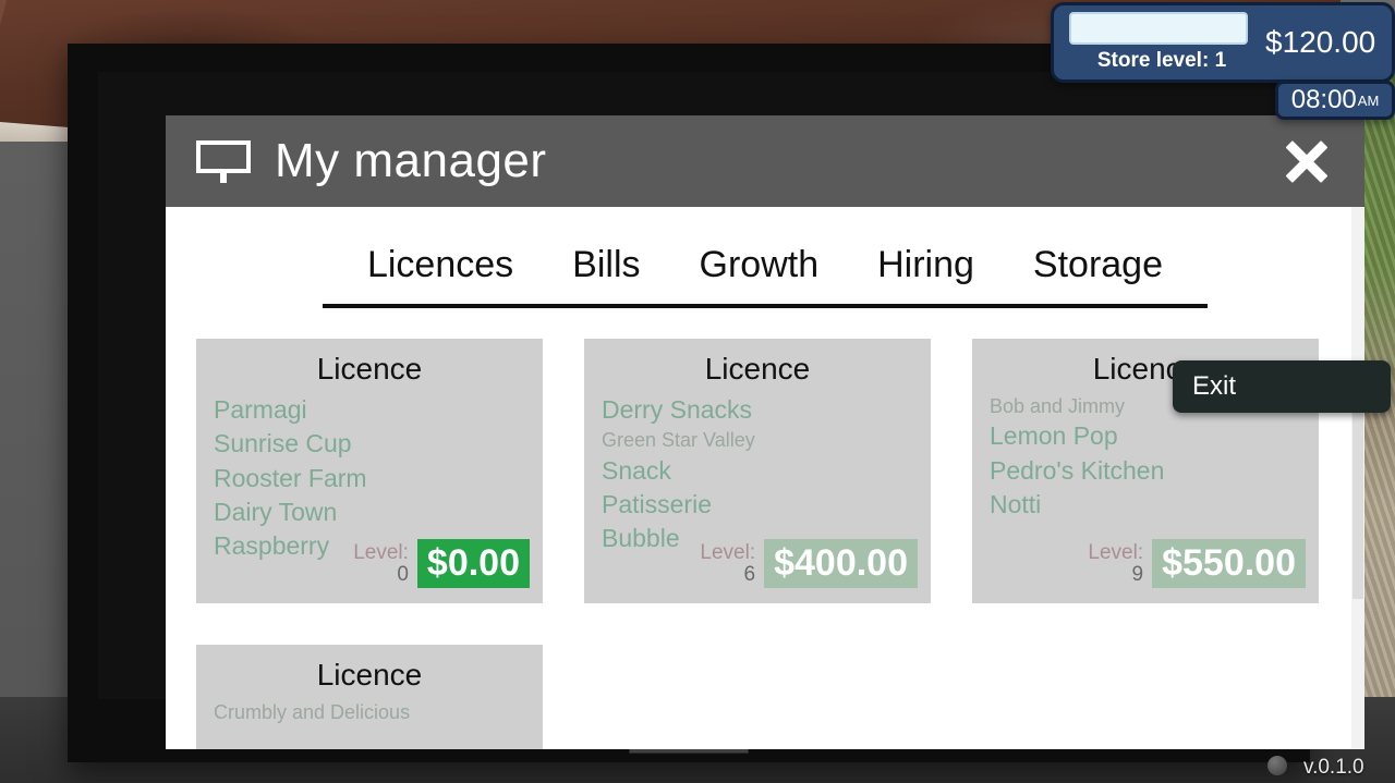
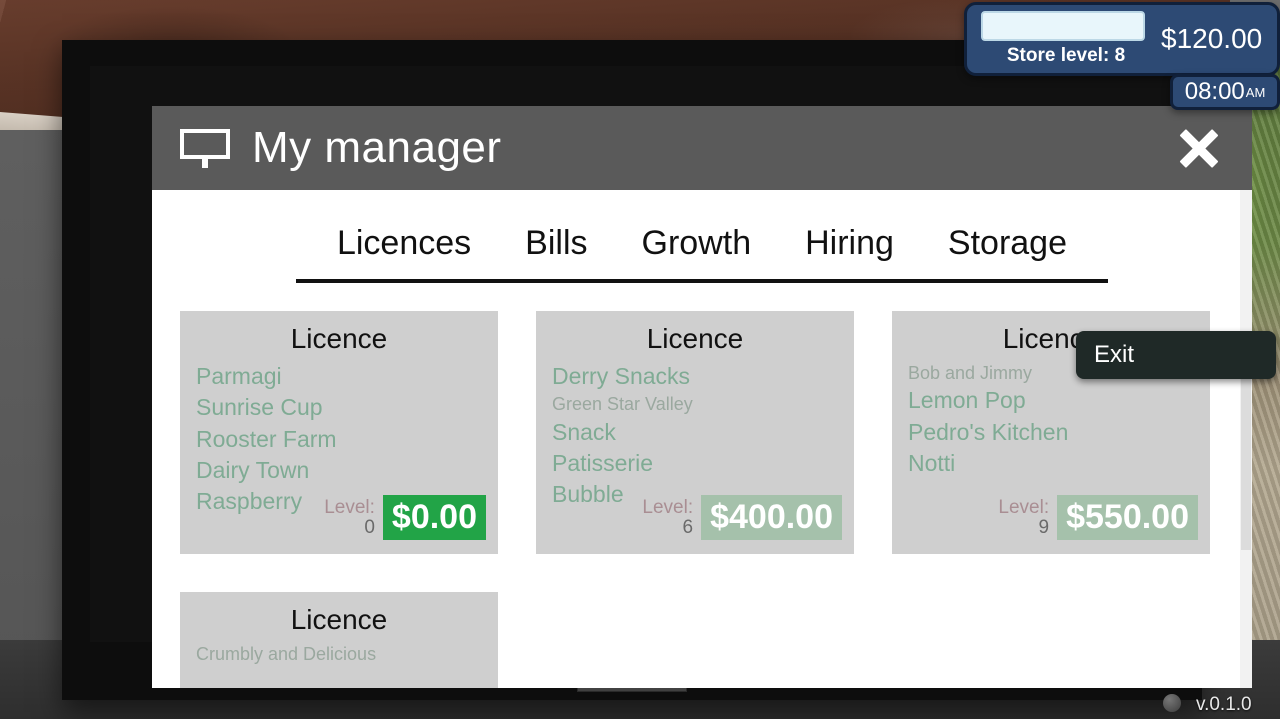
  My manager
  Licences
  Bills
  Growth
  Hiring
  Storage
  Licence
  Parmagi
  Sunrise Cup
  Rooster Farm
  Dairy Town
  Raspberry
  Level:
  0
  $0.00
  Licence
  Derry Snacks
  Green Star Valley
  Snack
  Patisserie
  Bubble
  Level:
  6
  $400.00
  Licen
  Bob and Jimmy
  Lemon Pop
  Pedro's Kitchen
  Notti
  Level:
  9
  $550.00
  Licence
  Crumbly and Delicious
- Store level: 1
+ Store level: 8
  $120.00
  08:00
  AM
  Exit
  v.0.1.0
